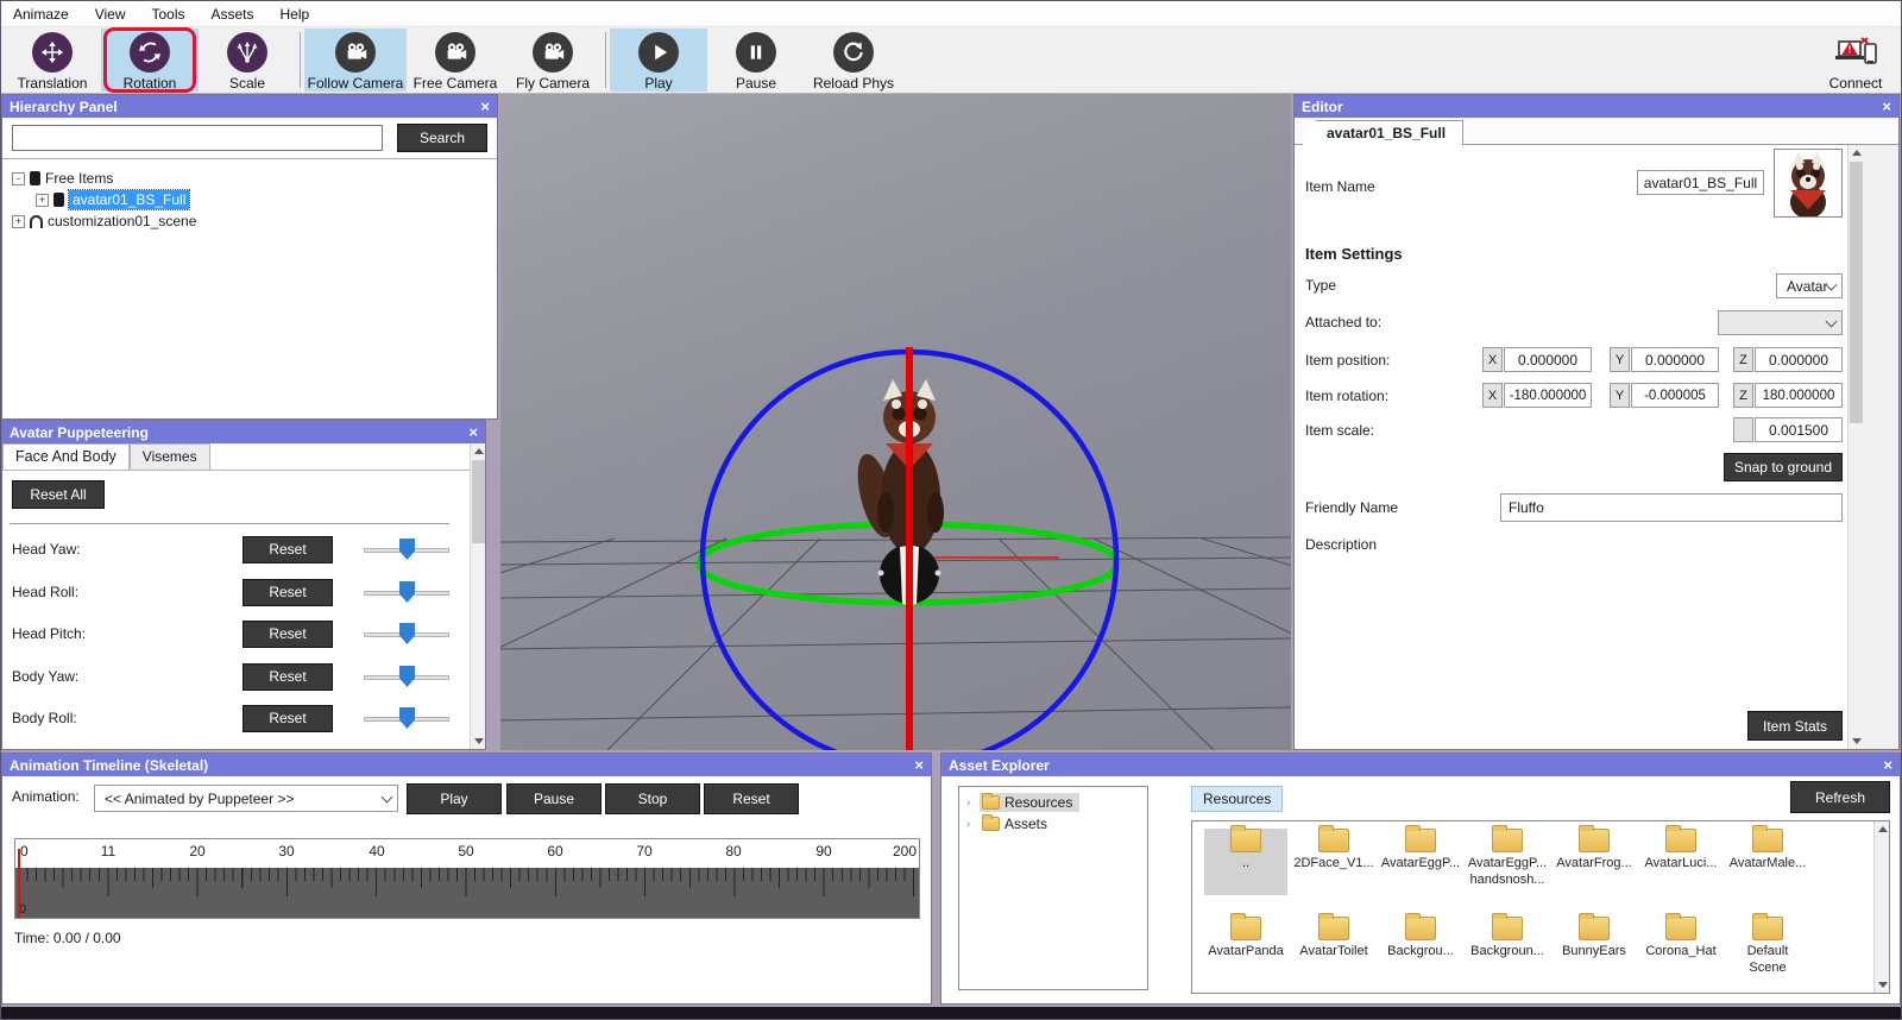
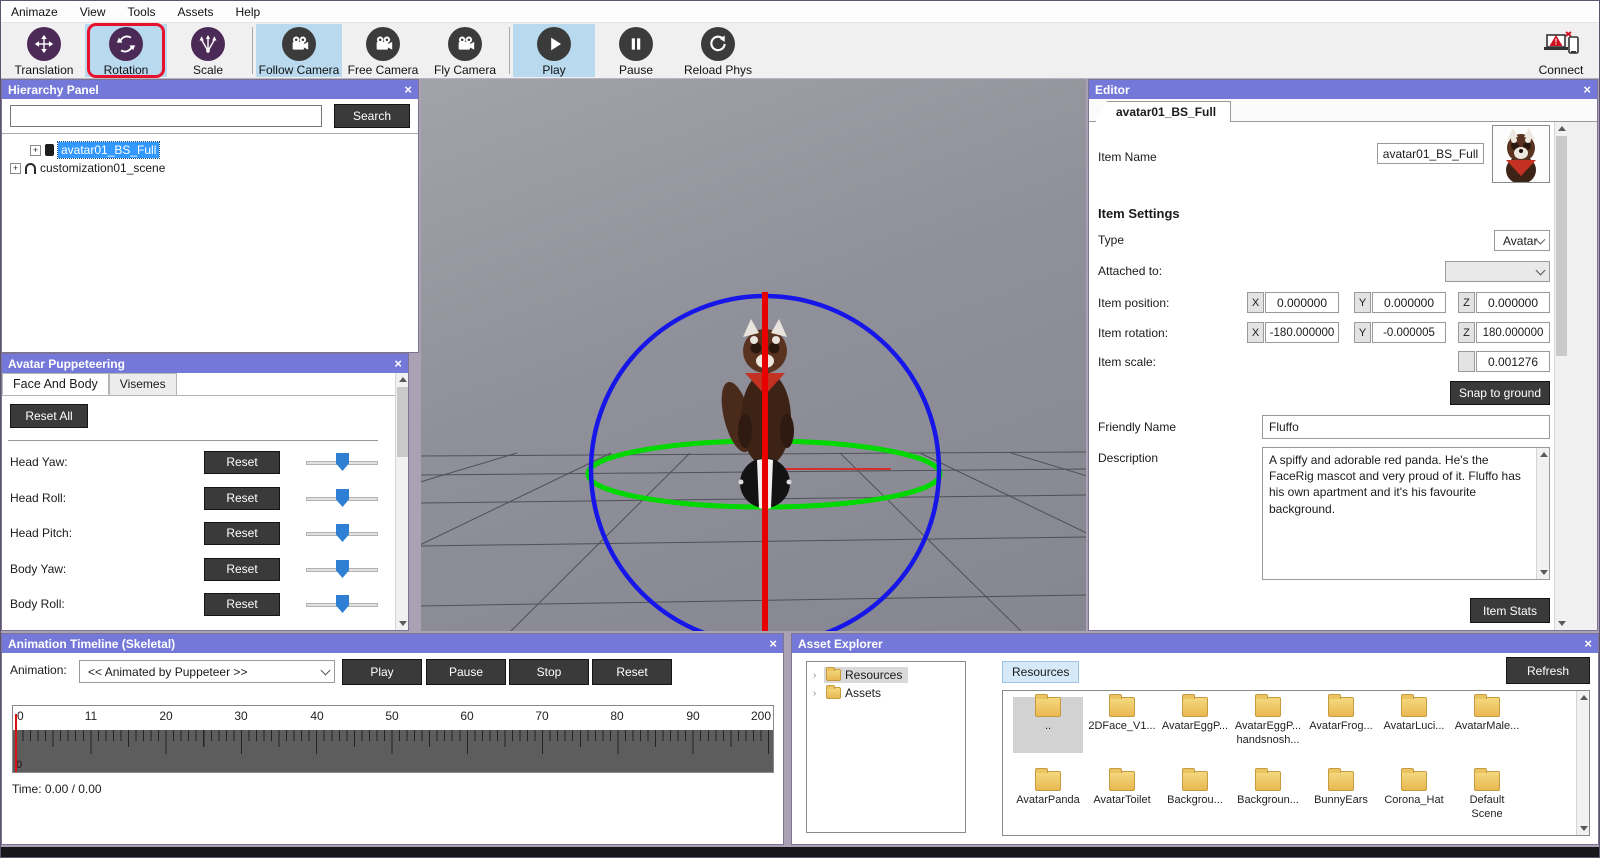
  Animaze
  View
  Tools
  Assets
  Help
  Translation
  Rotation
  Scale
  Follow Camera
  Free Camera
  Fly Camera
  Play
  Pause
  Reload Phys
  !
  Connect
  Hierarchy Panel
  ×
  Search
- -
- Free Items
  +
  avatar01_BS_Full
  +
  customization01_scene
  Avatar Puppeteering
  ×
  Face And Body
  Visemes
  Reset All
  Head Yaw:
  Reset
  Head Roll:
  Reset
  Head Pitch:
  Reset
  Body Yaw:
  Reset
  Body Roll:
  Reset
  Editor
  ×
  avatar01_BS_Full
  Item Name
  avatar01_BS_Full
  Item Settings
  Type
  Avatar
  Attached to:
  Item position:
  X
  0.000000
  Y
  0.000000
  Z
  0.000000
  Item rotation:
  X
  -180.000000
  Y
  -0.000005
  Z
  180.000000
  Item scale:
- 0.001500
+ 0.001276
  Snap to ground
  Friendly Name
  Fluffo
  Description
+ A spiffy and adorable red panda. He's the FaceRig mascot and very proud of it. Fluffo has his own apartment and it's his favourite background.
  Item Stats
  Animation Timeline (Skeletal)
  ×
  Animation:
  << Animated by Puppeteer >>
  Play
  Pause
  Stop
  Reset
  0
  11
  20
  30
  40
  50
  60
  70
  80
  90
  200
  0
  Time: 0.00 / 0.00
  Asset Explorer
  ×
  ›
  Resources
  ›
  Assets
  Resources
  Refresh
  ..
  2DFace_V1...
  AvatarEggP...
  AvatarEggP...
  handsnosh...
  AvatarFrog...
  AvatarLuci...
  AvatarMale...
  AvatarPanda
  AvatarToilet
  Backgrou...
  Backgroun...
  BunnyEars
  Corona_Hat
  Default
  Scene
